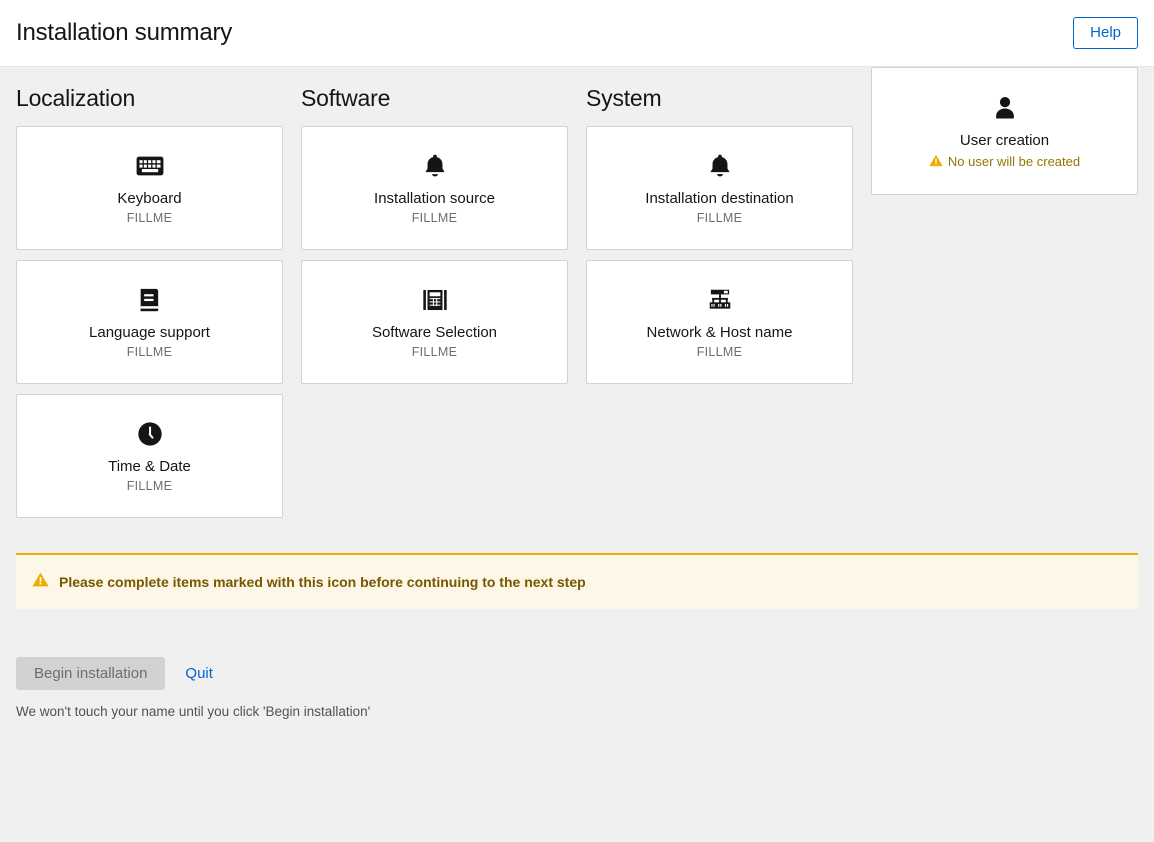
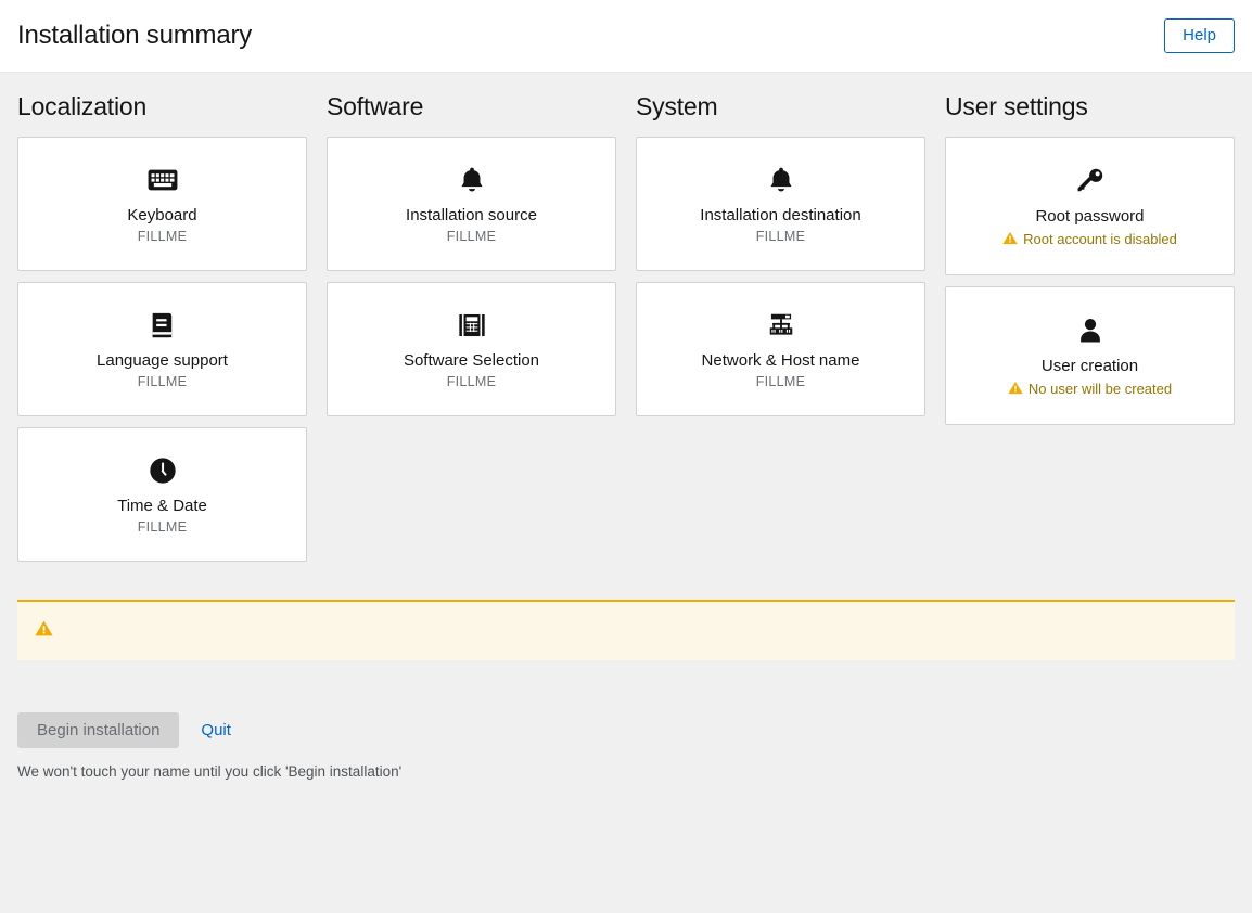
  Installation summary
  Help
  Localization
  Keyboard
  FILLME
  Language support
  FILLME
  Time & Date
  FILLME
  Software
  Installation source
  FILLME
  Software Selection
  FILLME
  System
  Installation destination
  FILLME
  Network & Host name
  FILLME
+ User settings
+ Root password
+ Root account is disabled
  User creation
  No user will be created
- Please complete items marked with this icon before continuing to the next step
  Begin installation
  Quit
  We won't touch your name until you click 'Begin installation'
